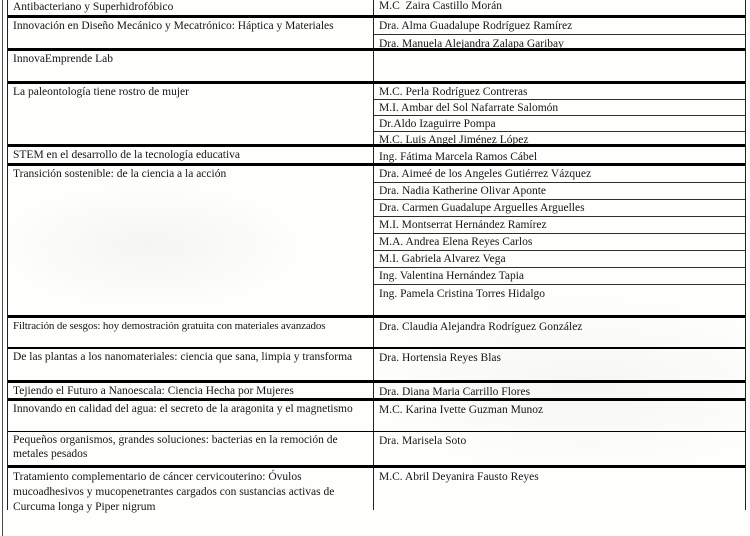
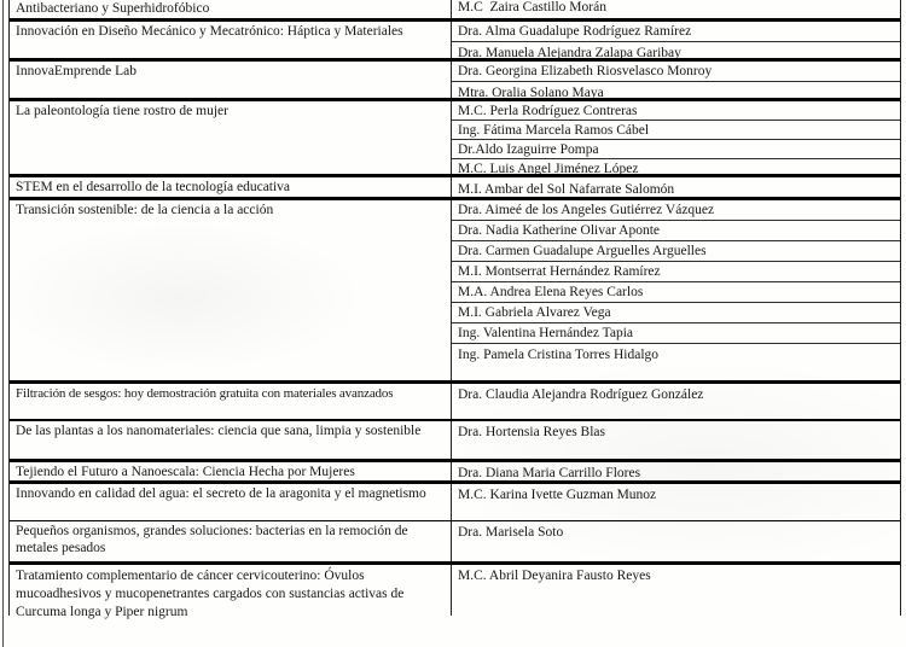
  Antibacteriano y Superhidrofóbico
  M.C Zaira Castillo Morán
  Innovación en Diseño Mecánico y Mecatrónico: Háptica y Materiales
  Dra. Alma Guadalupe Rodríguez Ramírez
  Dra. Manuela Alejandra Zalapa Garibay
  InnovaEmprende Lab
+ Dra. Georgina Elizabeth Riosvelasco Monroy
+ Mtra. Oralia Solano Maya
  La paleontología tiene rostro de mujer
  M.C. Perla Rodríguez Contreras
- M.I. Ambar del Sol Nafarrate Salomón
+ Ing. Fátima Marcela Ramos Cábel
  Dr.Aldo Izaguirre Pompa
  M.C. Luis Angel Jiménez López
  STEM en el desarrollo de la tecnología educativa
- Ing. Fátima Marcela Ramos Cábel
+ M.I. Ambar del Sol Nafarrate Salomón
  Transición sostenible: de la ciencia a la acción
  Dra. Aimeé de los Angeles Gutiérrez Vázquez
  Dra. Nadia Katherine Olivar Aponte
  Dra. Carmen Guadalupe Arguelles Arguelles
  M.I. Montserrat Hernández Ramírez
  M.A. Andrea Elena Reyes Carlos
  M.I. Gabriela Alvarez Vega
  Ing. Valentina Hernández Tapia
  Ing. Pamela Cristina Torres Hidalgo
  Filtración de sesgos: hoy demostración gratuita con materiales avanzados
  Dra. Claudia Alejandra Rodríguez González
- De las plantas a los nanomateriales: ciencia que sana, limpia y transforma
+ De las plantas a los nanomateriales: ciencia que sana, limpia y sostenible
  Dra. Hortensia Reyes Blas
  Tejiendo el Futuro a Nanoescala: Ciencia Hecha por Mujeres
  Dra. Diana Maria Carrillo Flores
  Innovando en calidad del agua: el secreto de la aragonita y el magnetismo
  M.C. Karina Ivette Guzman Munoz
  Pequeños organismos, grandes soluciones: bacterias en la remoción de metales pesados
  Dra. Marisela Soto
  Tratamiento complementario de cáncer cervicouterino: Óvulos mucoadhesivos y mucopenetrantes cargados con sustancias activas de Curcuma longa y Piper nigrum
  M.C. Abril Deyanira Fausto Reyes
